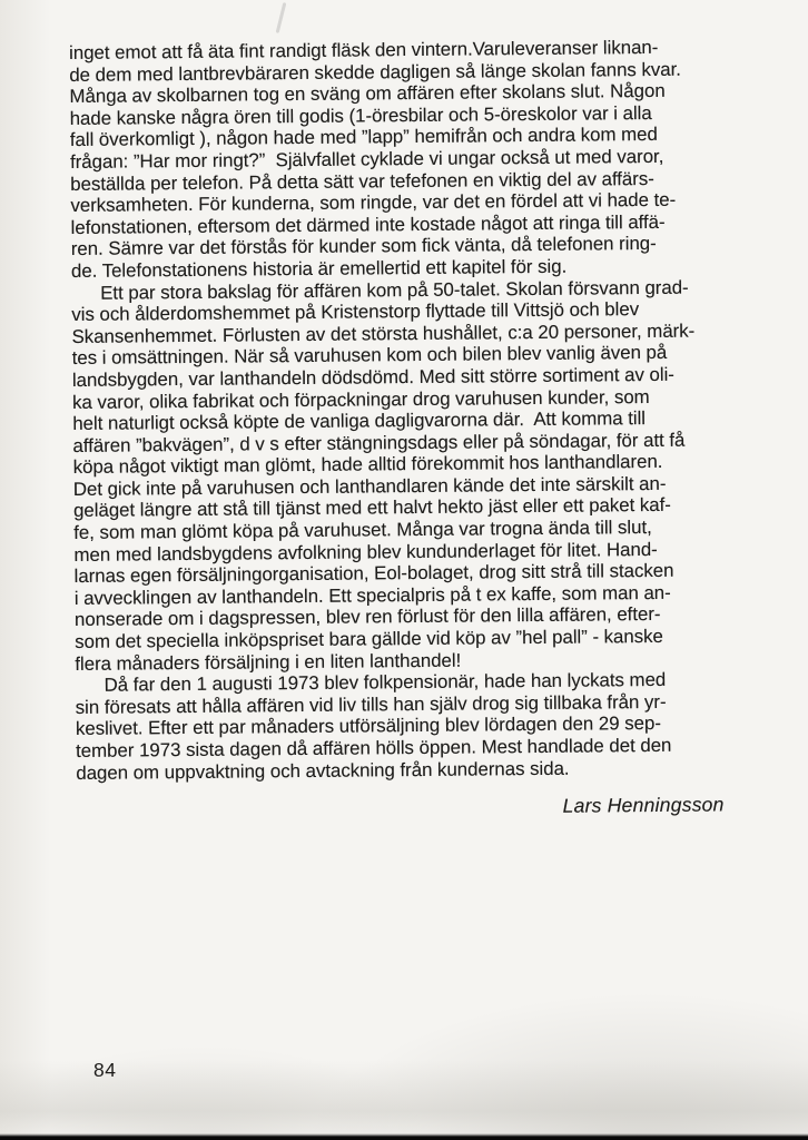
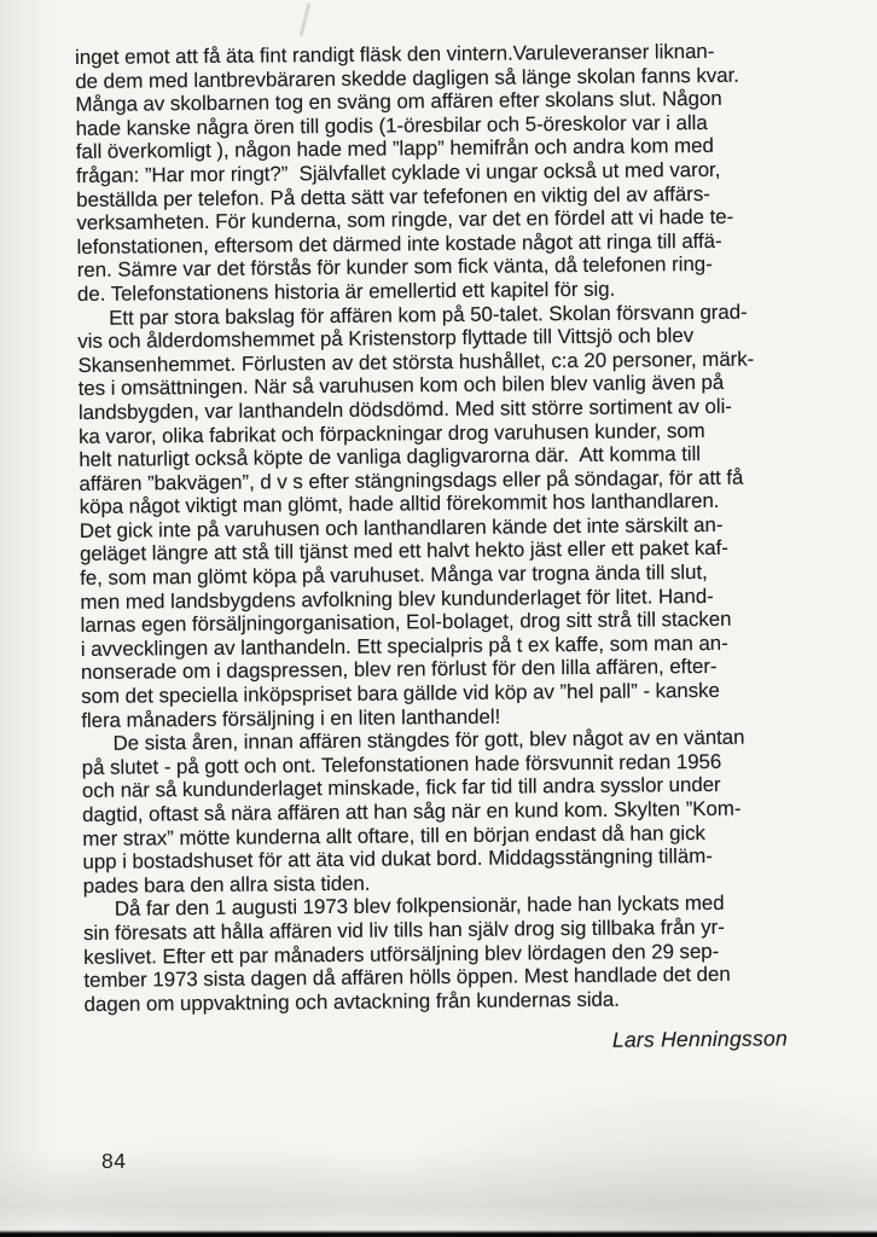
  inget emot att få äta fint randigt fläsk den vintern.Varuleveranser liknan-
  de dem med lantbrevbäraren skedde dagligen så länge skolan fanns kvar.
  Många av skolbarnen tog en sväng om affären efter skolans slut. Någon
  hade kanske några ören till godis (1-öresbilar och 5-öreskolor var i alla
  fall överkomligt ), någon hade med ”lapp” hemifrån och andra kom med
  frågan: ”Har mor ringt?” Självfallet cyklade vi ungar också ut med varor,
  beställda per telefon. På detta sätt var tefefonen en viktig del av affärs-
  verksamheten. För kunderna, som ringde, var det en fördel att vi hade te-
  lefonstationen, eftersom det därmed inte kostade något att ringa till affä-
  ren. Sämre var det förstås för kunder som fick vänta, då telefonen ring-
  de. Telefonstationens historia är emellertid ett kapitel för sig.
  Ett par stora bakslag för affären kom på 50-talet. Skolan försvann grad-
  vis och ålderdomshemmet på Kristenstorp flyttade till Vittsjö och blev
  Skansenhemmet. Förlusten av det största hushållet, c:a 20 personer, märk-
  tes i omsättningen. När så varuhusen kom och bilen blev vanlig även på
  landsbygden, var lanthandeln dödsdömd. Med sitt större sortiment av oli-
  ka varor, olika fabrikat och förpackningar drog varuhusen kunder, som
  helt naturligt också köpte de vanliga dagligvarorna där. Att komma till
  affären ”bakvägen”, d v s efter stängningsdags eller på söndagar, för att få
  köpa något viktigt man glömt, hade alltid förekommit hos lanthandlaren.
  Det gick inte på varuhusen och lanthandlaren kände det inte särskilt an-
  geläget längre att stå till tjänst med ett halvt hekto jäst eller ett paket kaf-
  fe, som man glömt köpa på varuhuset. Många var trogna ända till slut,
  men med landsbygdens avfolkning blev kundunderlaget för litet. Hand-
  larnas egen försäljningorganisation, Eol-bolaget, drog sitt strå till stacken
  i avvecklingen av lanthandeln. Ett specialpris på t ex kaffe, som man an-
  nonserade om i dagspressen, blev ren förlust för den lilla affären, efter-
  som det speciella inköpspriset bara gällde vid köp av ”hel pall” - kanske
  flera månaders försäljning i en liten lanthandel!
+ De sista åren, innan affären stängdes för gott, blev något av en väntan
+ på slutet - på gott och ont. Telefonstationen hade försvunnit redan 1956
+ och när så kundunderlaget minskade, fick far tid till andra sysslor under
+ dagtid, oftast så nära affären att han såg när en kund kom. Skylten ”Kom-
+ mer strax” mötte kunderna allt oftare, till en början endast då han gick
+ upp i bostadshuset för att äta vid dukat bord. Middagsstängning tilläm-
+ pades bara den allra sista tiden.
  Då far den 1 augusti 1973 blev folkpensionär, hade han lyckats med
  sin föresats att hålla affären vid liv tills han själv drog sig tillbaka från yr-
  keslivet. Efter ett par månaders utförsäljning blev lördagen den 29 sep-
  tember 1973 sista dagen då affären hölls öppen. Mest handlade det den
  dagen om uppvaktning och avtackning från kundernas sida.
  Lars Henningsson
  84
